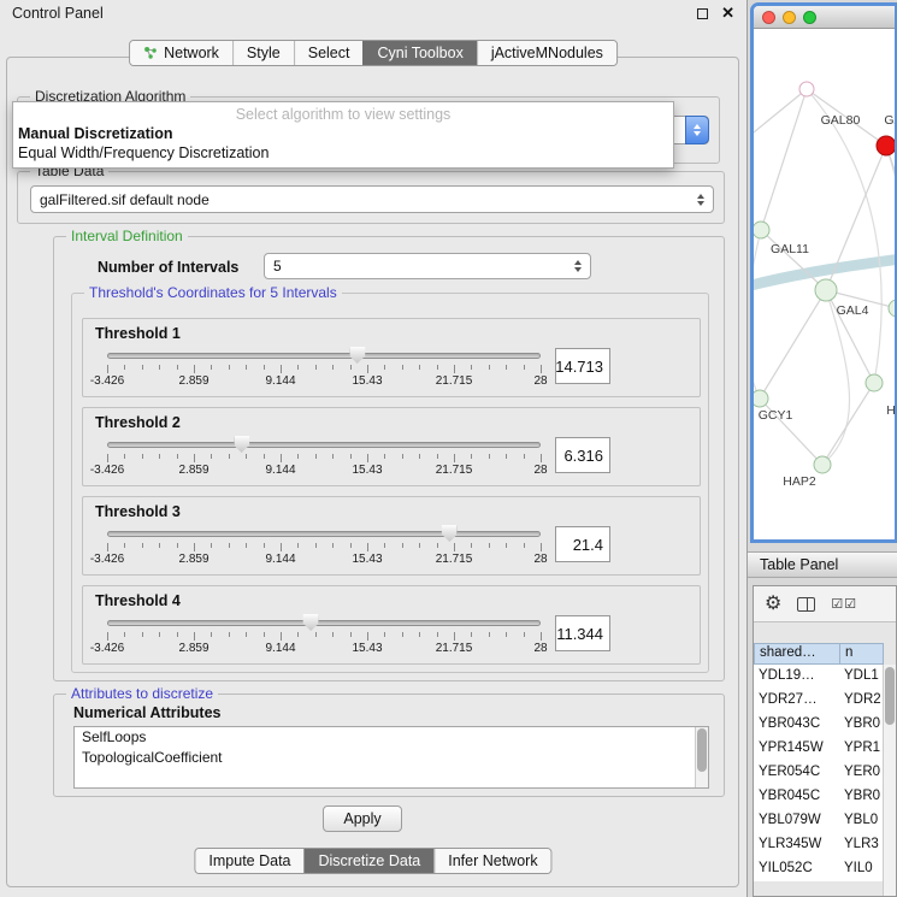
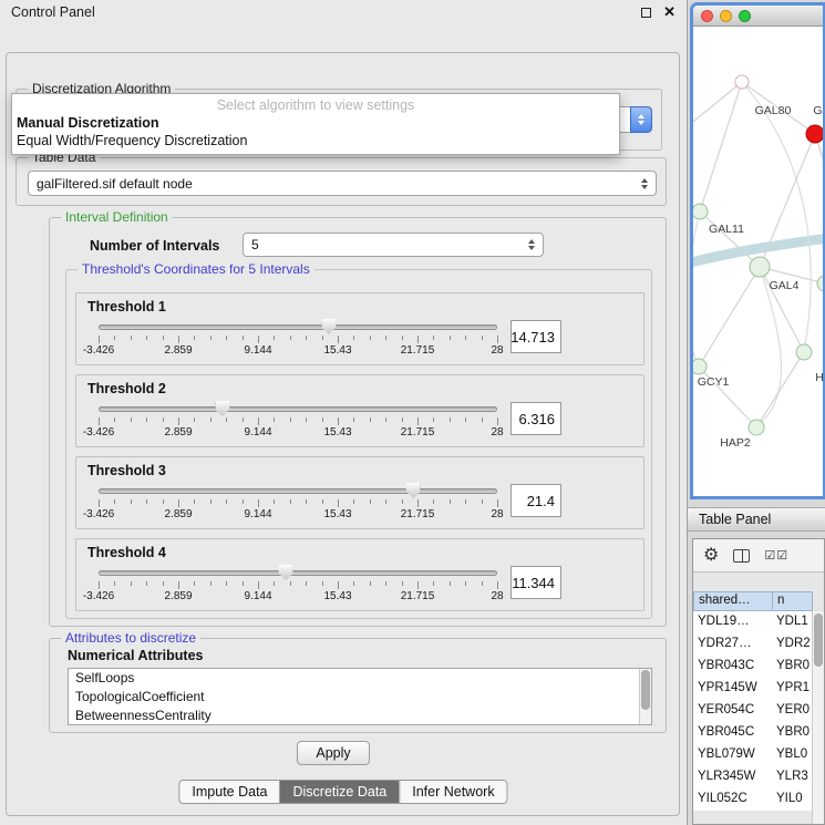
  Control Panel
  ✕
- Network
- Style
- Select
- Cyni Toolbox
- jActiveMNodules
  Discretization Algorithm
  Select algorithm to view settings
  Manual Discretization
  Equal Width/Frequency Discretization
  Table Data
  galFiltered.sif default node
  Interval Definition
  Number of Intervals
  5
  Threshold's Coordinates for 5 Intervals
  Threshold 1
  -3.426
  2.859
  9.144
  15.43
  21.715
  28
  14.713
  Threshold 2
  -3.426
  2.859
  9.144
  15.43
  21.715
  28
  6.316
  Threshold 3
  -3.426
  2.859
  9.144
  15.43
  21.715
  28
  21.4
  Threshold 4
  -3.426
  2.859
  9.144
  15.43
  21.715
  28
  11.344
  Attributes to discretize
  Numerical Attributes
  SelfLoops
  TopologicalCoefficient
+ BetweennessCentrality
  Apply
  Impute Data
  Discretize Data
  Infer Network
  GAL80
  GAL11
  GAL4
  GCY1
  H
  HAP2
  Table Panel
  ⚙
  ☑☑
  shared…
  n
  YDL19…
  YDL1
  YDR27…
  YDR2
  YBR043C
  YBR0
  YPR145W
  YPR1
  YER054C
  YER0
  YBR045C
  YBR0
  YBL079W
  YBL0
  YLR345W
  YLR3
  YIL052C
  YIL0
